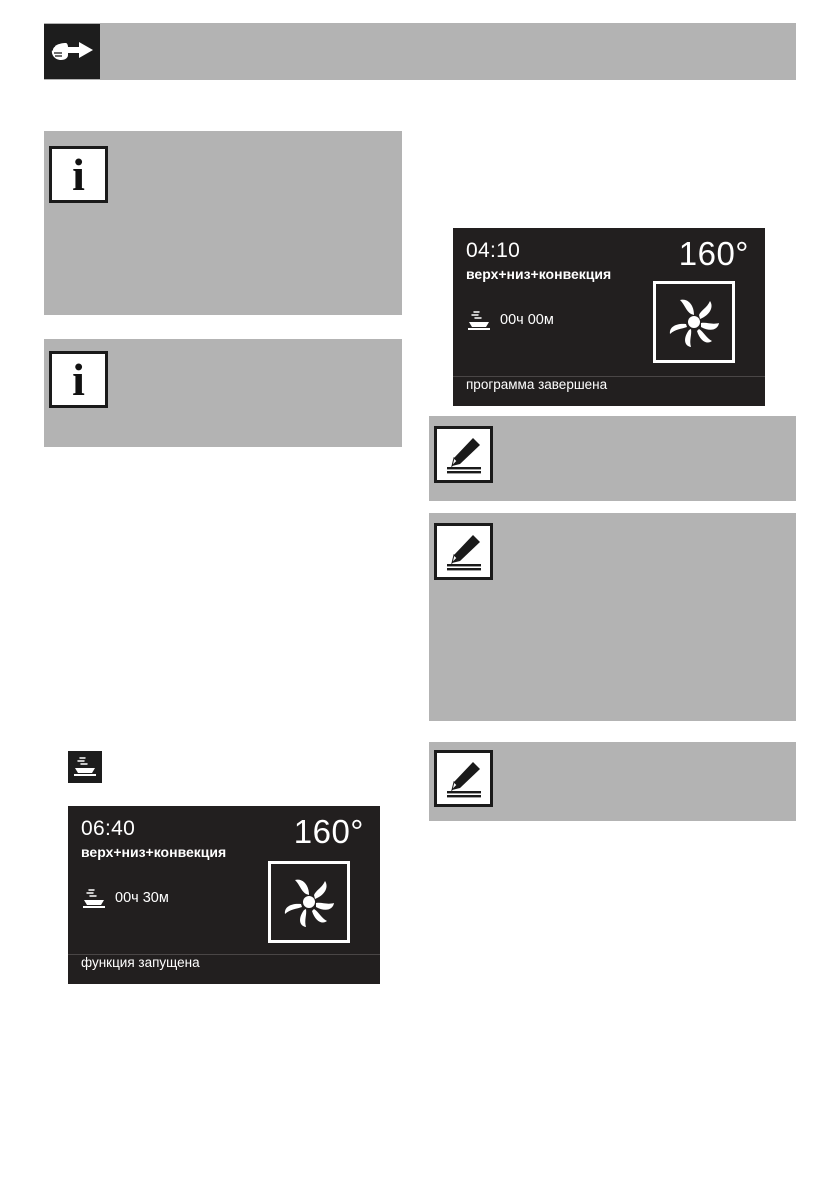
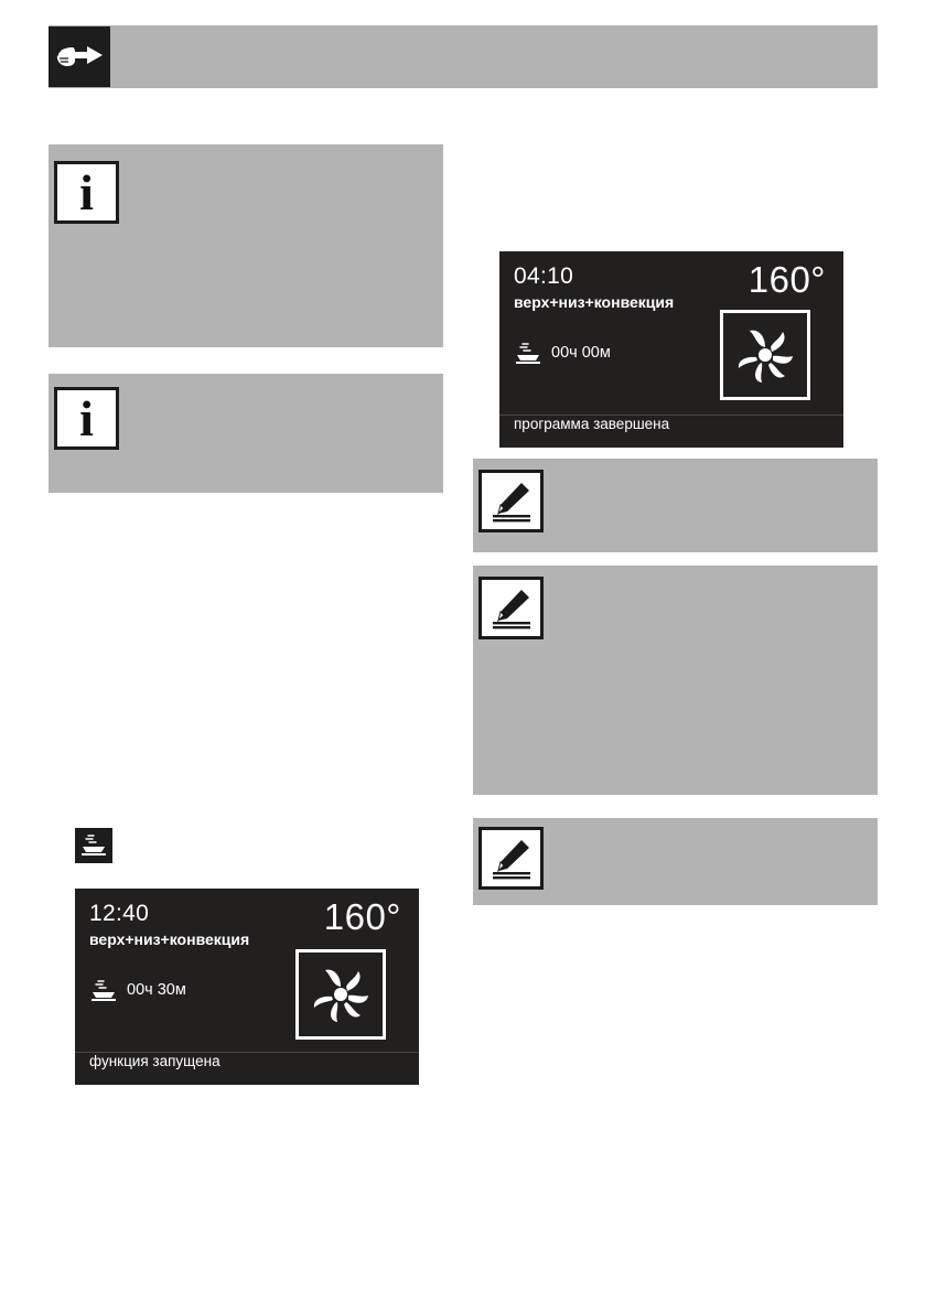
  i
  i
- 06:40
+ 12:40
  верх+низ+конвекция
  160°
  00ч 30м
  функция запущена
  04:10
  верх+низ+конвекция
  160°
  00ч 00м
  программа завершена
